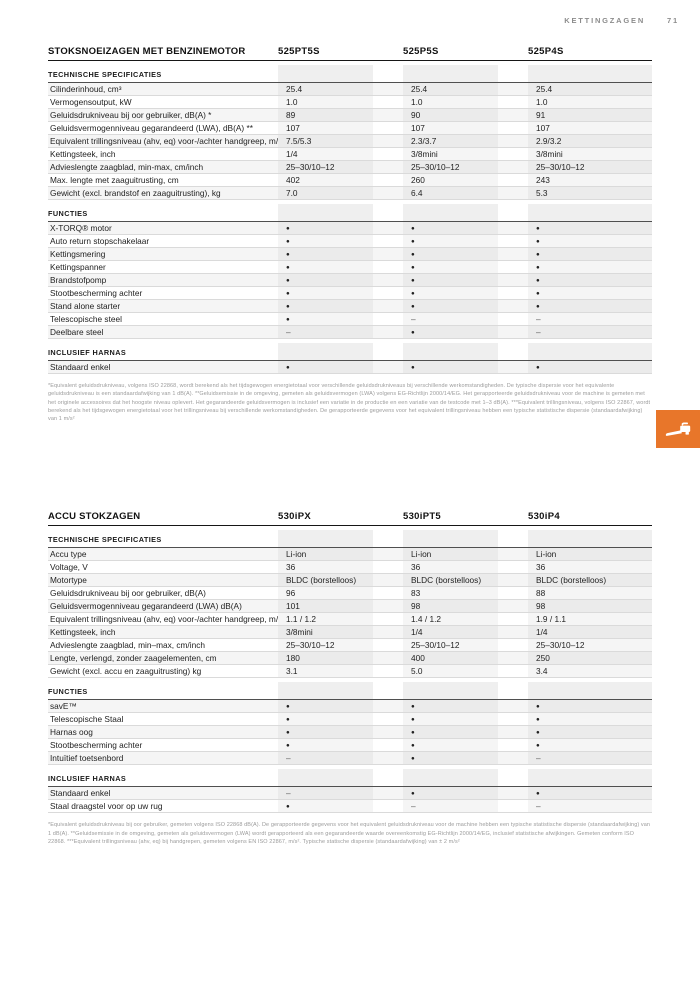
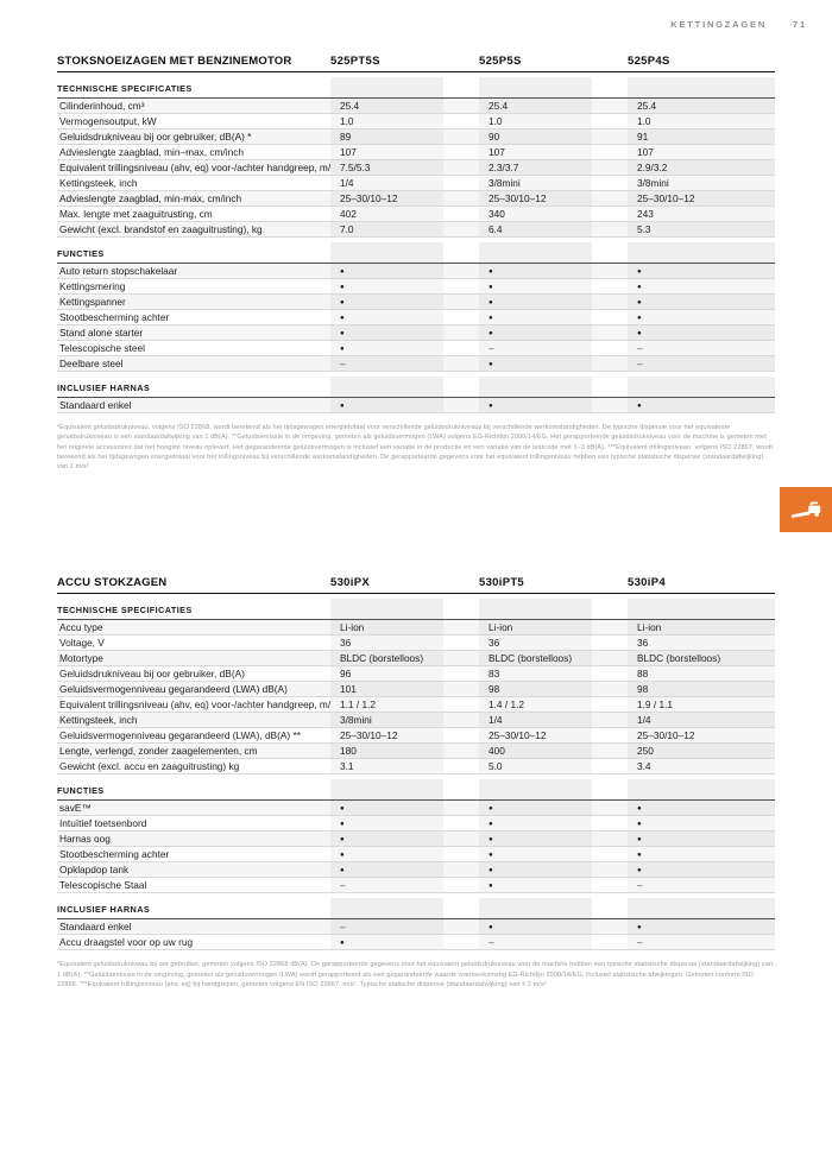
  KETTINGZAGEN
  71
  STOKSNOEIZAGEN MET BENZINEMOTOR
  525PT5S
  525P5S
  525P4S
  TECHNISCHE SPECIFICATIES
  Cilinderinhoud, cm³
  25.4
  25.4
  25.4
  Vermogensoutput, kW
  1.0
  1.0
  1.0
  Geluidsdrukniveau bij oor gebruiker, dB(A) *
  89
  90
  91
- Geluidsvermogenniveau gegarandeerd (LWA), dB(A) **
+ Advieslengte zaagblad, min–max, cm/inch
  107
  107
  107
  Equivalent trillingsniveau (ahv, eq) voor-/achter handgreep, m/
  7.5/5.3
  2.3/3.7
  2.9/3.2
  Kettingsteek, inch
  1/4
  3/8mini
  3/8mini
  Advieslengte zaagblad, min-max, cm/inch
  25–30/10–12
  25–30/10–12
  25–30/10–12
  Max. lengte met zaaguitrusting, cm
  402
- 260
+ 340
  243
  Gewicht (excl. brandstof en zaaguitrusting), kg
  7.0
  6.4
  5.3
  FUNCTIES
- X-TORQ® motor
  Auto return stopschakelaar
  Kettingsmering
  Kettingspanner
- Brandstofpomp
  Stootbescherming achter
  Stand alone starter
  Telescopische steel
  –
  –
  Deelbare steel
  –
  –
  INCLUSIEF HARNAS
  Standaard enkel
  ACCU STOKZAGEN
  530iPX
  530iPT5
  530iP4
  TECHNISCHE SPECIFICATIES
  Accu type
  Li-ion
  Li-ion
  Li-ion
  Voltage, V
  36
  36
  36
  Motortype
  BLDC (borstelloos)
  BLDC (borstelloos)
  BLDC (borstelloos)
  Geluidsdrukniveau bij oor gebruiker, dB(A)
  96
  83
  88
  Geluidsvermogenniveau gegarandeerd (LWA) dB(A)
  101
  98
  98
  Equivalent trillingsniveau (ahv, eq) voor-/achter handgreep, m/
  1.1 / 1.2
  1.4 / 1.2
  1.9 / 1.1
  Kettingsteek, inch
  3/8mini
  1/4
  1/4
- Advieslengte zaagblad, min–max, cm/inch
+ Geluidsvermogenniveau gegarandeerd (LWA), dB(A) **
  25–30/10–12
  25–30/10–12
  25–30/10–12
  Lengte, verlengd, zonder zaagelementen, cm
  180
  400
  250
  Gewicht (excl. accu en zaaguitrusting) kg
  3.1
  5.0
  3.4
  FUNCTIES
  savE™
- Telescopische Staal
+ Intuïtief toetsenbord
  Harnas oog
  Stootbescherming achter
+ Opklapdop tank
- Intuïtief toetsenbord
+ Telescopische Staal
  –
  –
  INCLUSIEF HARNAS
  Standaard enkel
  –
- Staal draagstel voor op uw rug
+ Accu draagstel voor op uw rug
  –
  –
